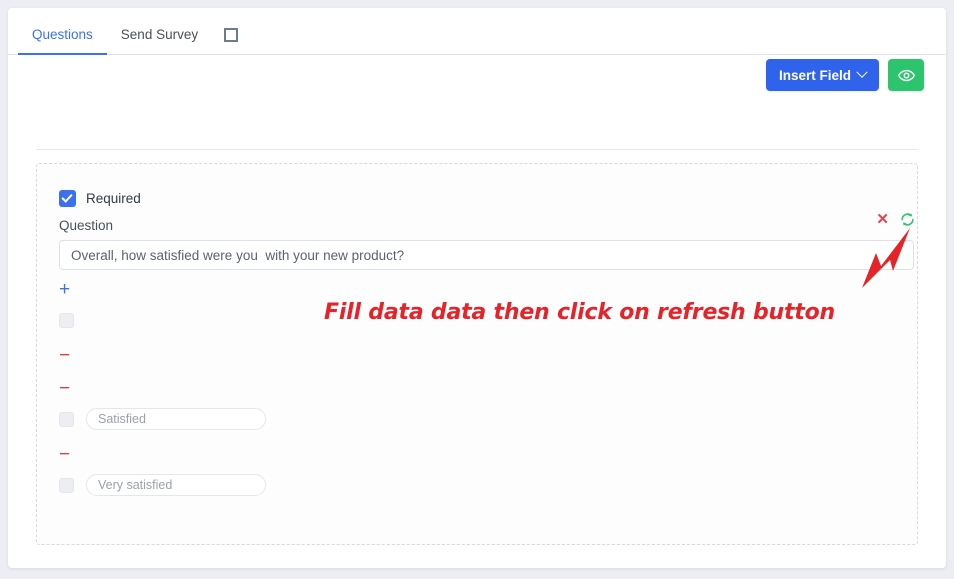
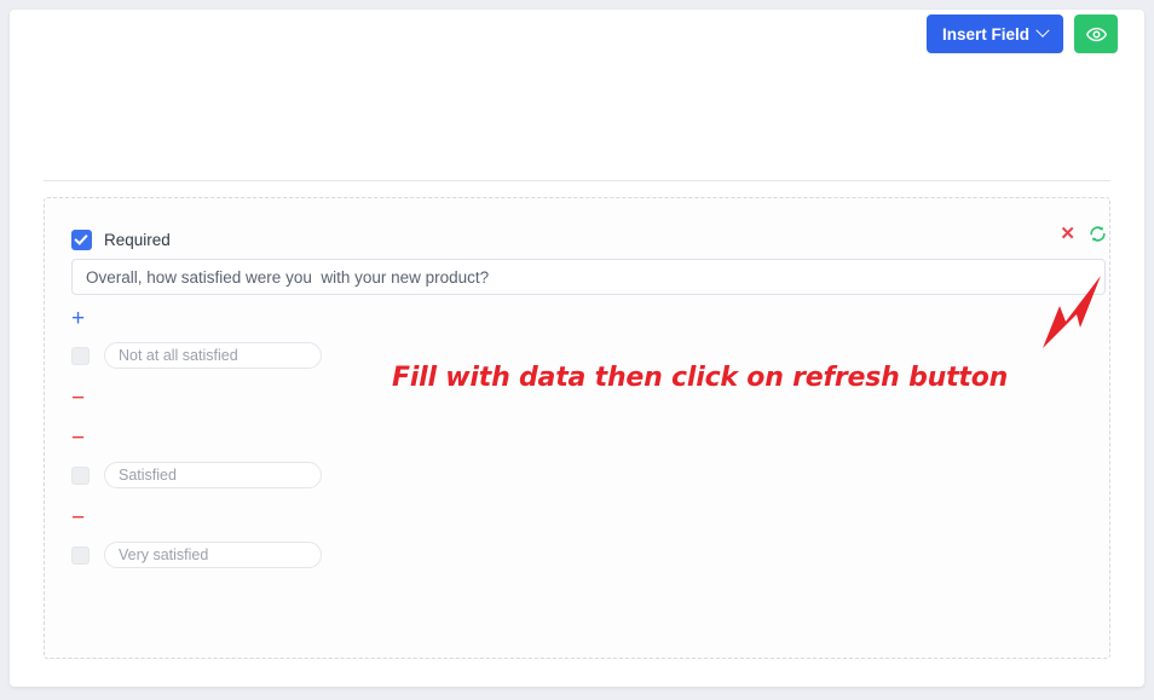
- Questions
- Send Survey
  Insert Field
  Required
- Question
  Overall, how satisfied were you with your new product?
  ✕
  +
+ Not at all satisfied
  −
  −
  Satisfied
  −
  Very satisfied
- Fill data data then click on refresh button
+ Fill with data then click on refresh button
